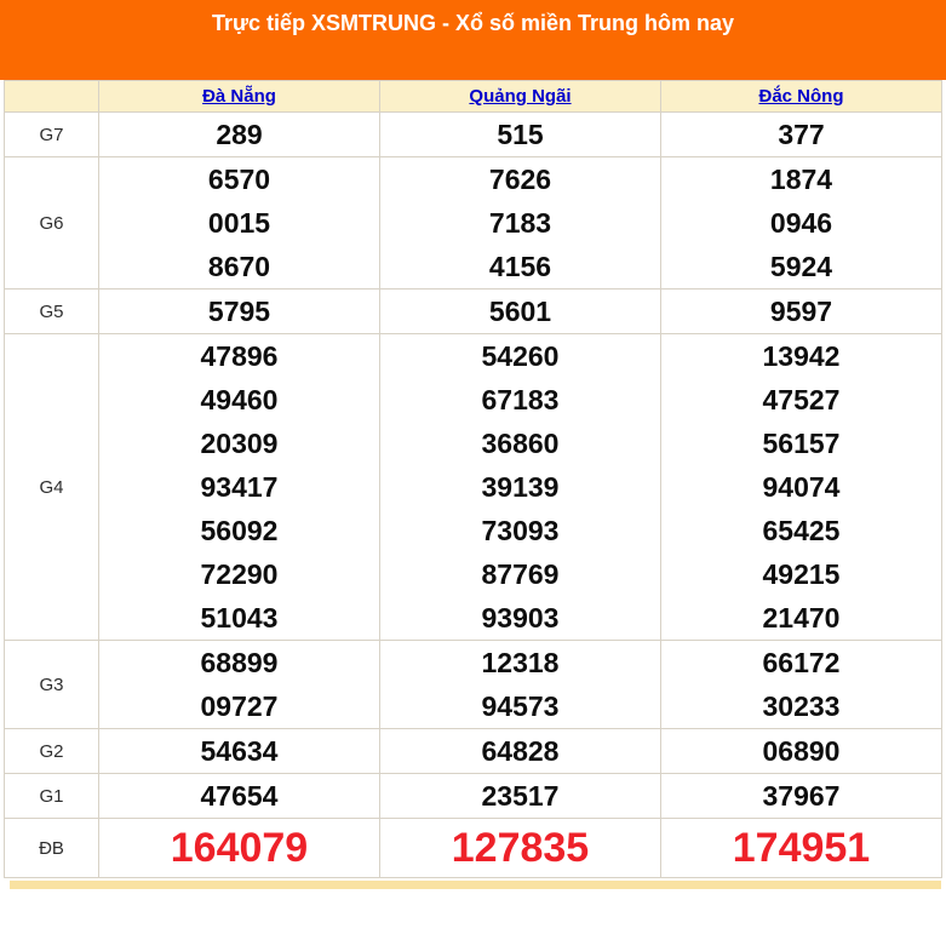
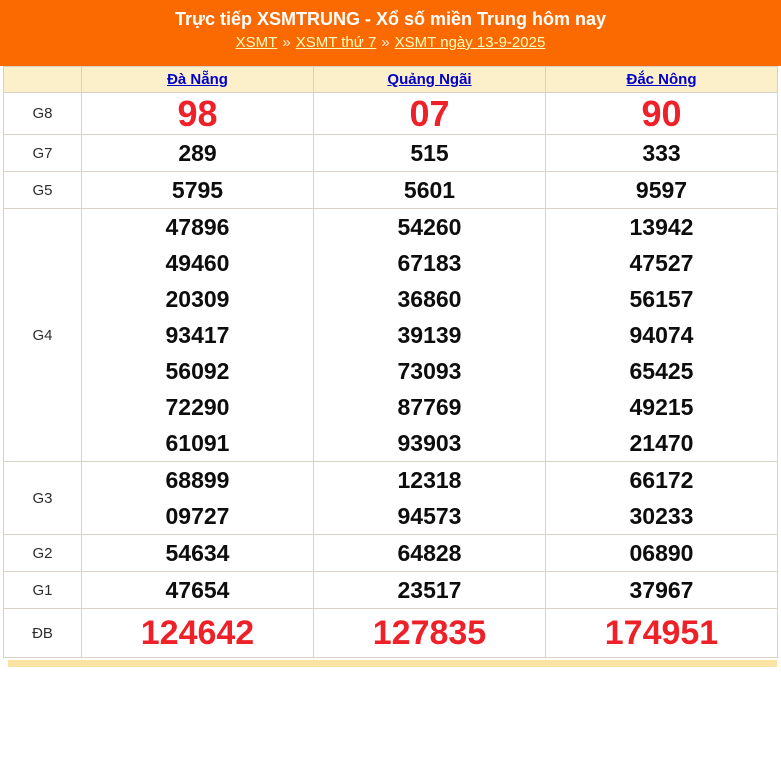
  Trực tiếp XSMTRUNG - Xổ số miền Trung hôm nay
+ XSMT » XSMT thứ 7 » XSMT ngày 13-9-2025
  	Đà Nẵng	Quảng Ngãi	Đắc Nông
+ G8	98	07	90
- G7	289	515	377
+ G7	289	515	333
- G6	657000158670	762671834156	187409465924
  G5	5795	5601	9597
- G4	47896494602030993417560927229051043	54260671833686039139730938776993903	13942475275615794074654254921521470
+ G4	47896494602030993417560927229061091	54260671833686039139730938776993903	13942475275615794074654254921521470
  G3	6889909727	1231894573	6617230233
  G2	54634	64828	06890
  G1	47654	23517	37967
- ĐB	164079	127835	174951
+ ĐB	124642	127835	174951
